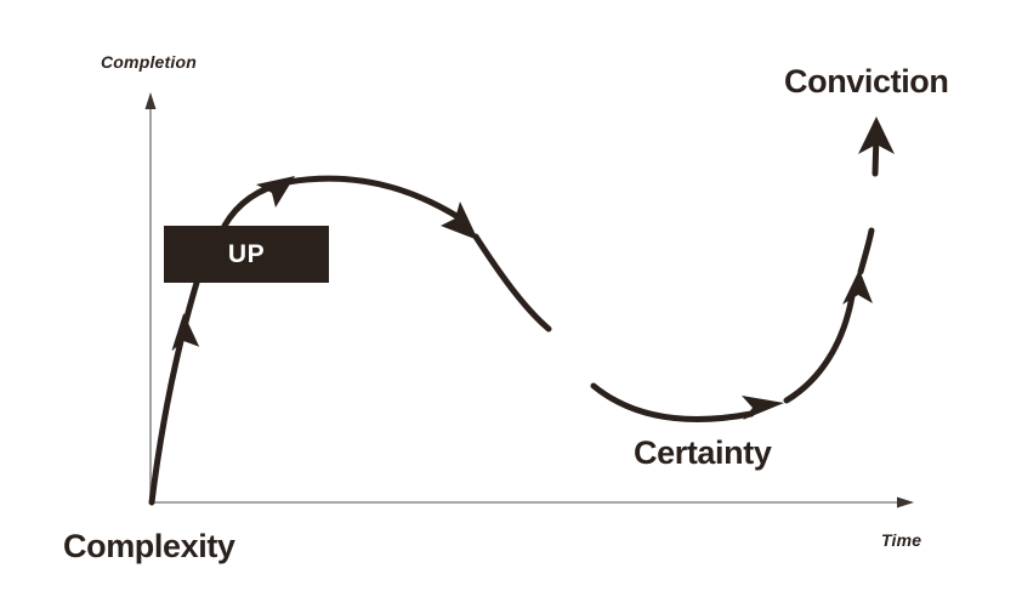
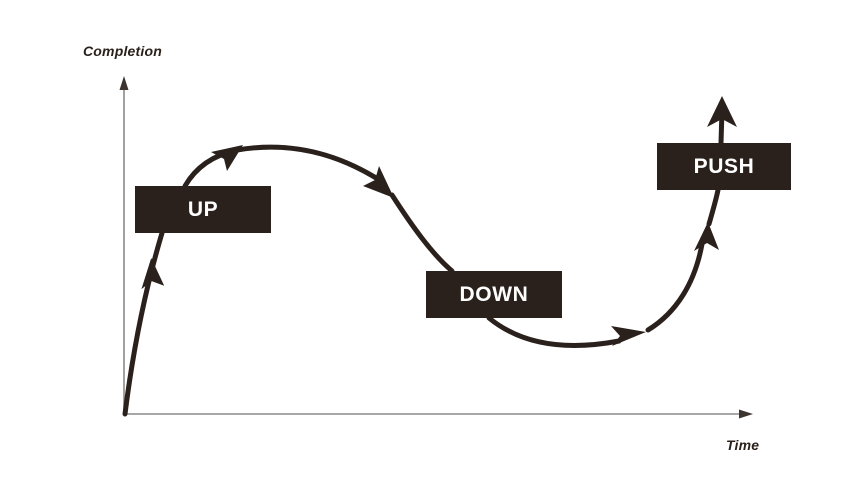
  Completion
  Time
- Complexity
- Certainty
- Conviction
  UP
+ DOWN
+ PUSH
